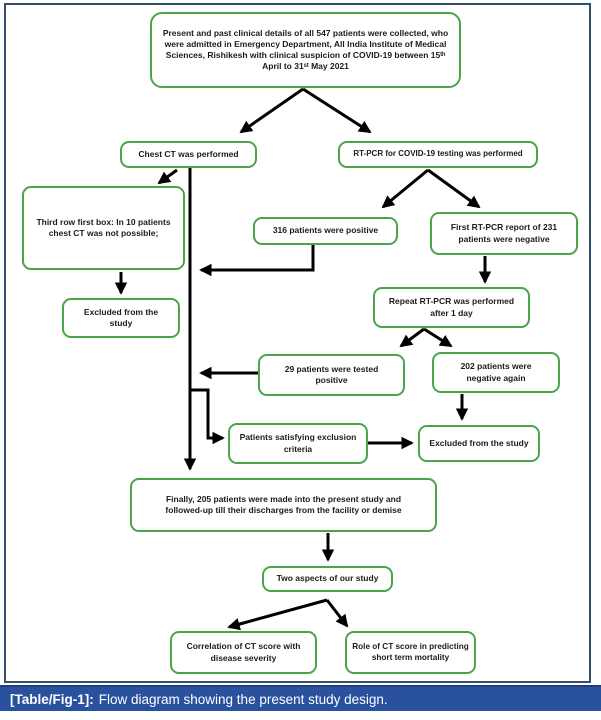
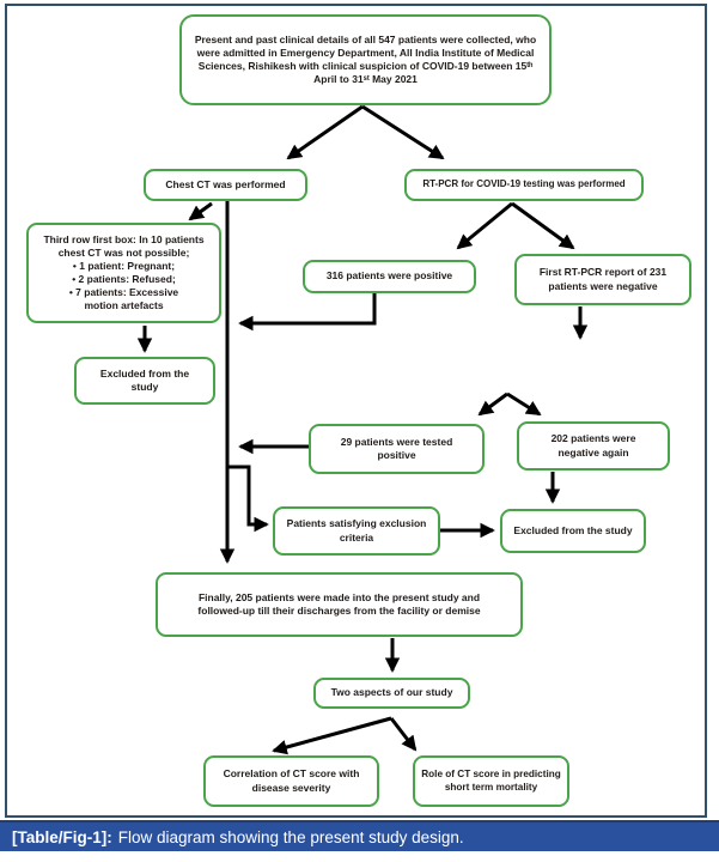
  Present and past clinical details of all 547 patients were collected, who were admitted in Emergency Department, All India Institute of Medical Sciences, Rishikesh with clinical suspicion of COVID-19 between 15ᵗʰ April to 31ˢᵗ May 2021
  Chest CT was performed
  RT-PCR for COVID-19 testing was performed
  Third row first box: In 10 patients chest CT was not possible;
+ • 1 patient: Pregnant;
+ • 2 patients: Refused;
+ • 7 patients: Excessive motion artefacts
  316 patients were positive
  First RT-PCR report of 231 patients were negative
  Excluded from the study
- Repeat RT-PCR was performed after 1 day
  29 patients were tested positive
  202 patients were negative again
  Patients satisfying exclusion criteria
  Excluded from the study
  Finally, 205 patients were made into the present study and followed-up till their discharges from the facility or demise
  Two aspects of our study
  Correlation of CT score with disease severity
  Role of CT score in predicting short term mortality
  [Table/Fig-1]:
  Flow diagram showing the present study design.
